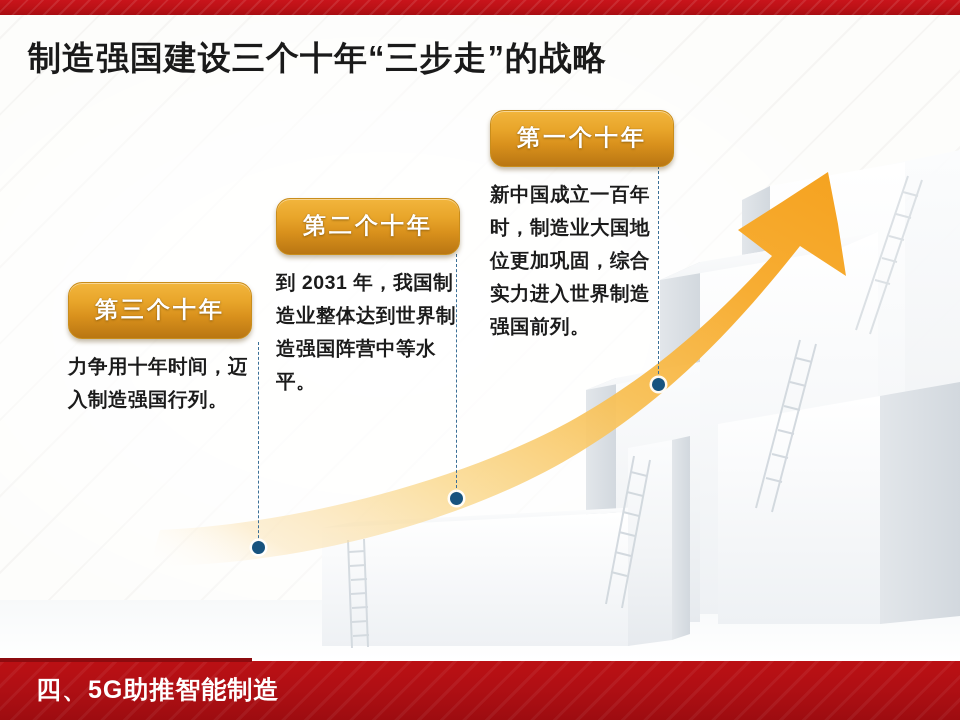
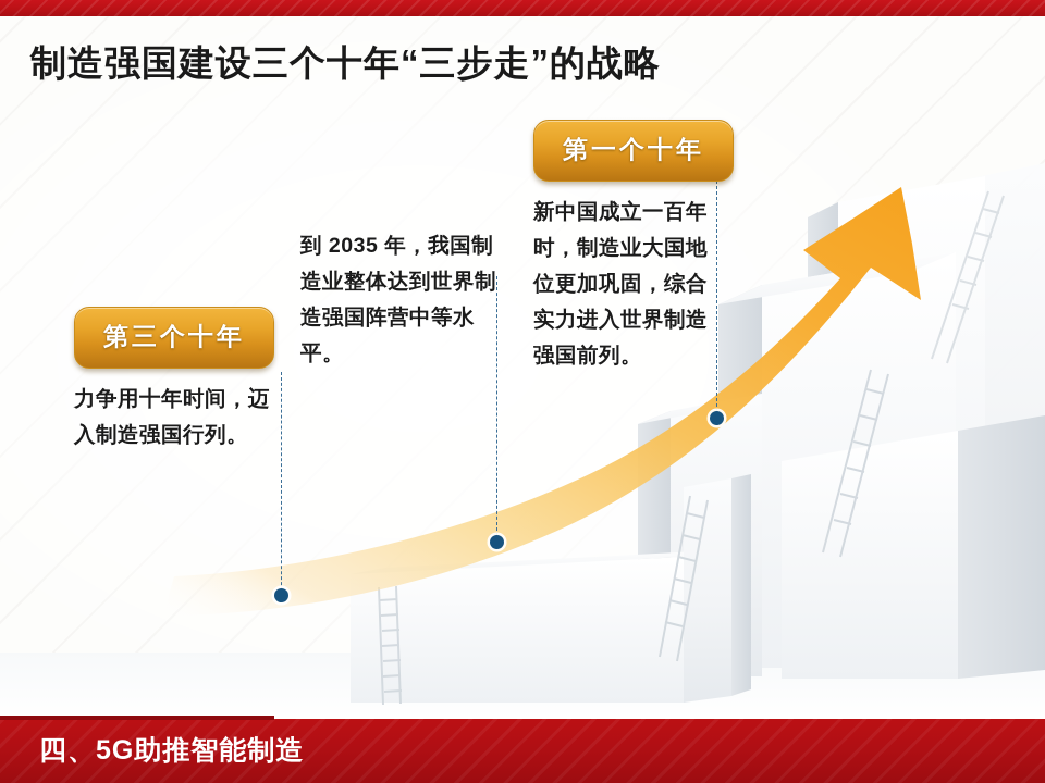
  制造强国建设三个十年“三步走”的战略
  第三个十年
  力争用十年时间，迈入制造强国行列。
- 第二个十年
- 到 2031 年，我国制造业整体达到世界制造强国阵营中等水平。
+ 到 2035 年，我国制造业整体达到世界制造强国阵营中等水平。
  第一个十年
  新中国成立一百年时，制造业大国地位更加巩固，综合实力进入世界制造强国前列。
  四、5G助推智能制造
